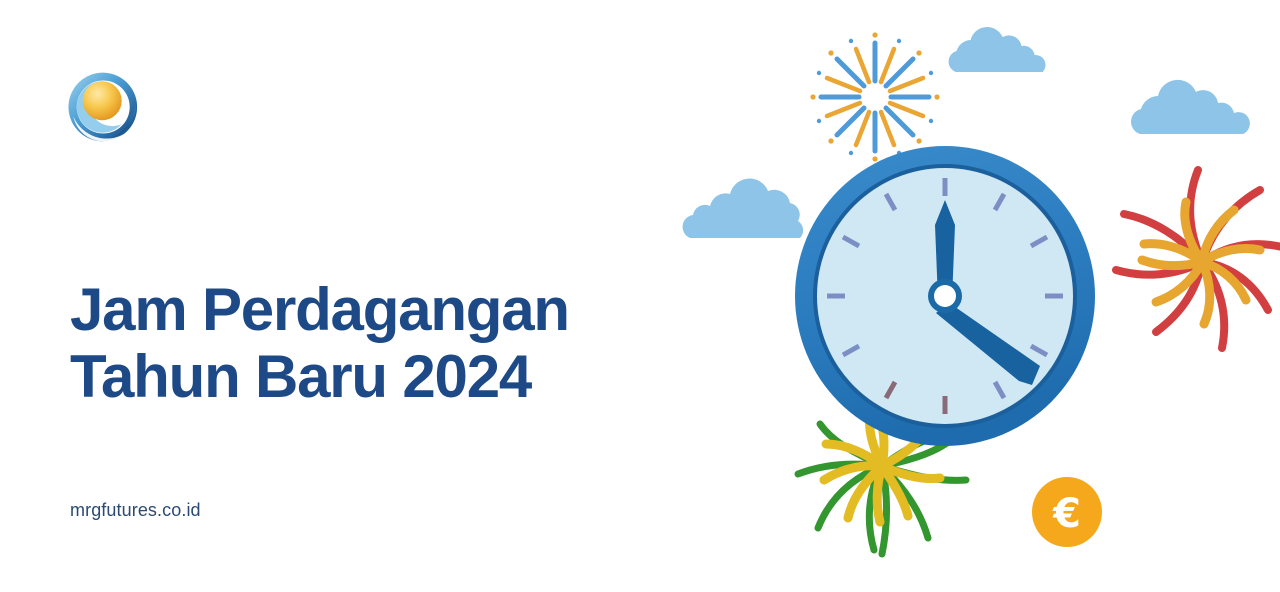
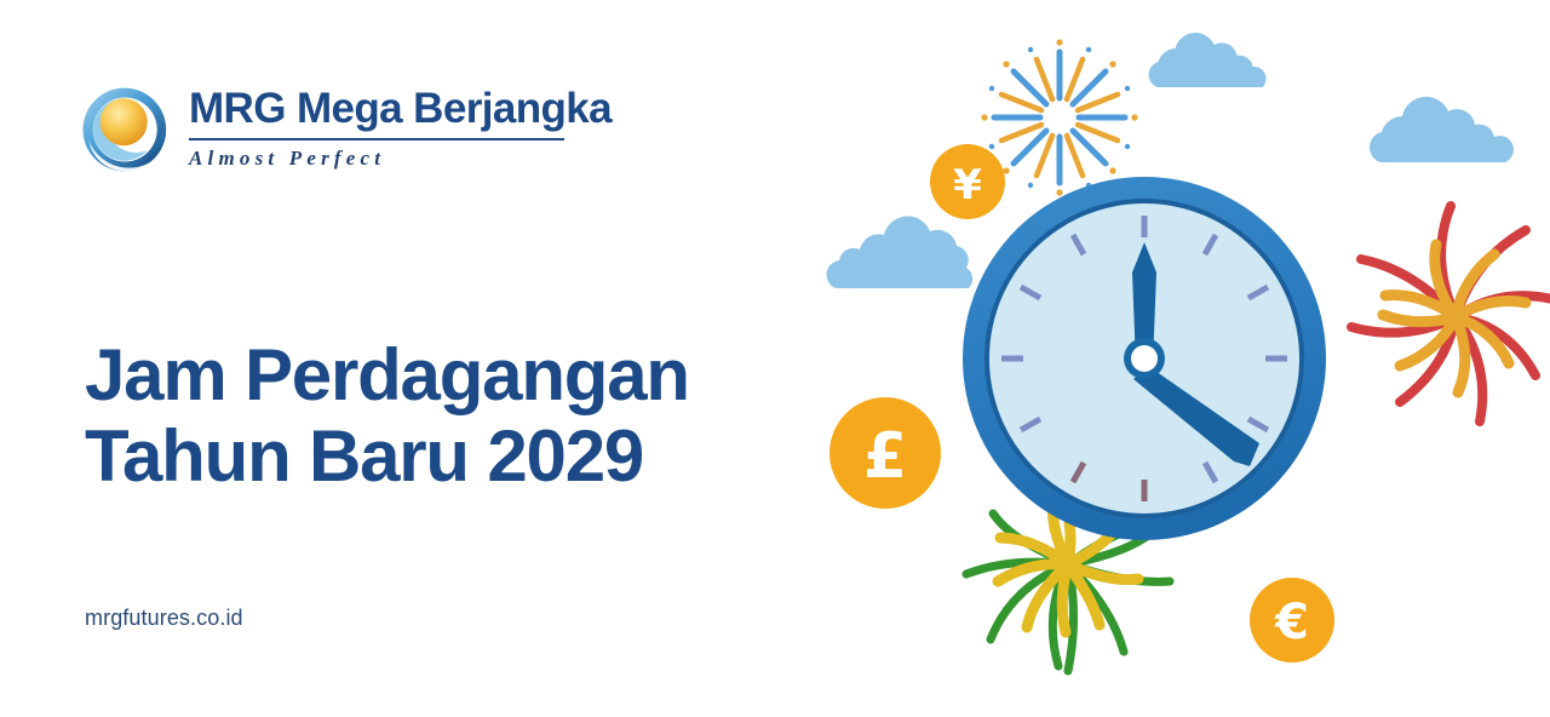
+ MRG Mega Berjangka
+ Almost Perfect
  Jam Perdagangan
- Tahun Baru 2024
+ Tahun Baru 2029
  mrgfutures.co.id
+ ¥
+ £
  €
